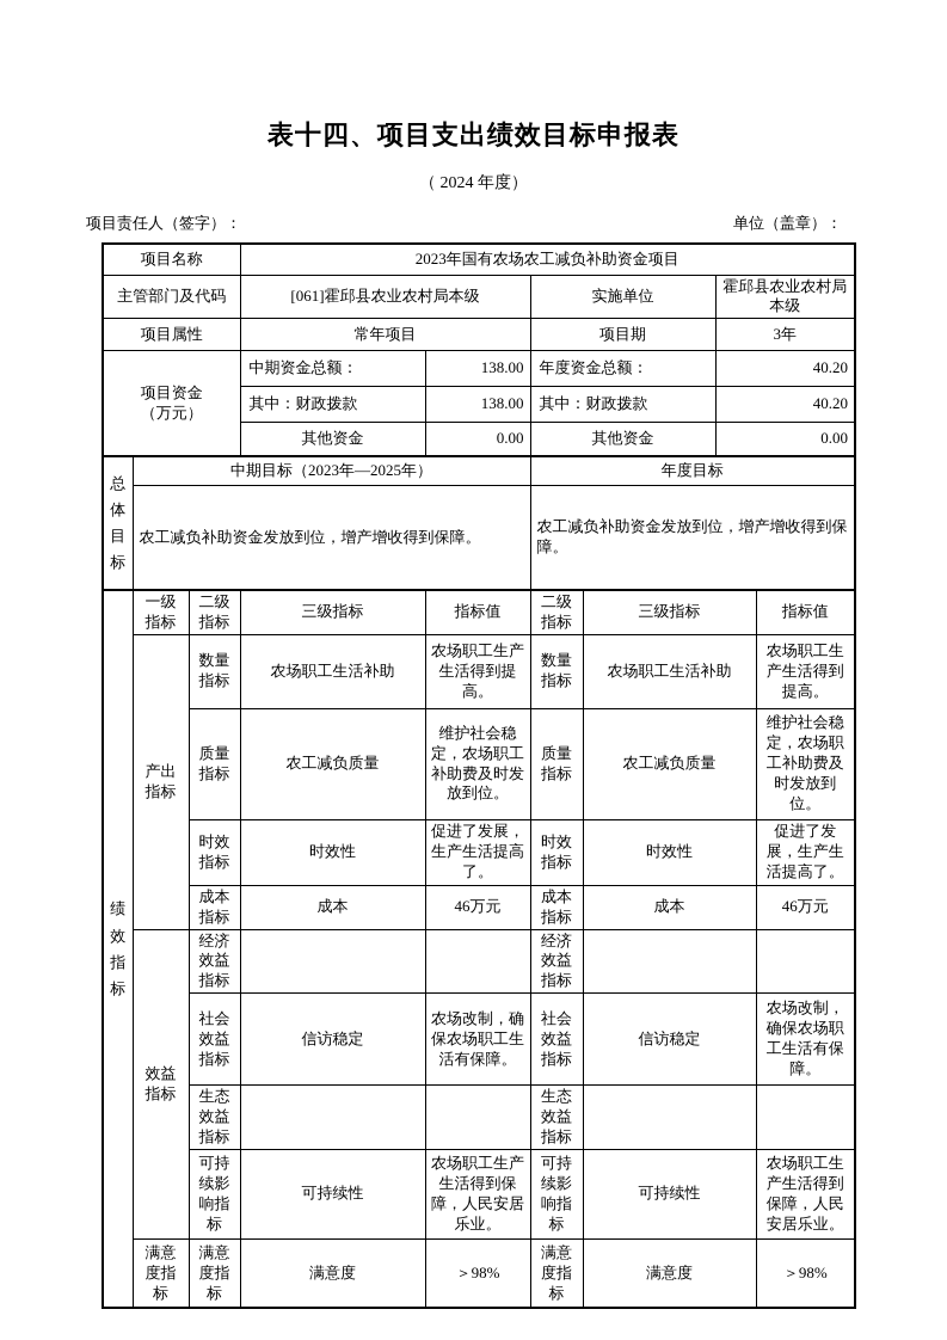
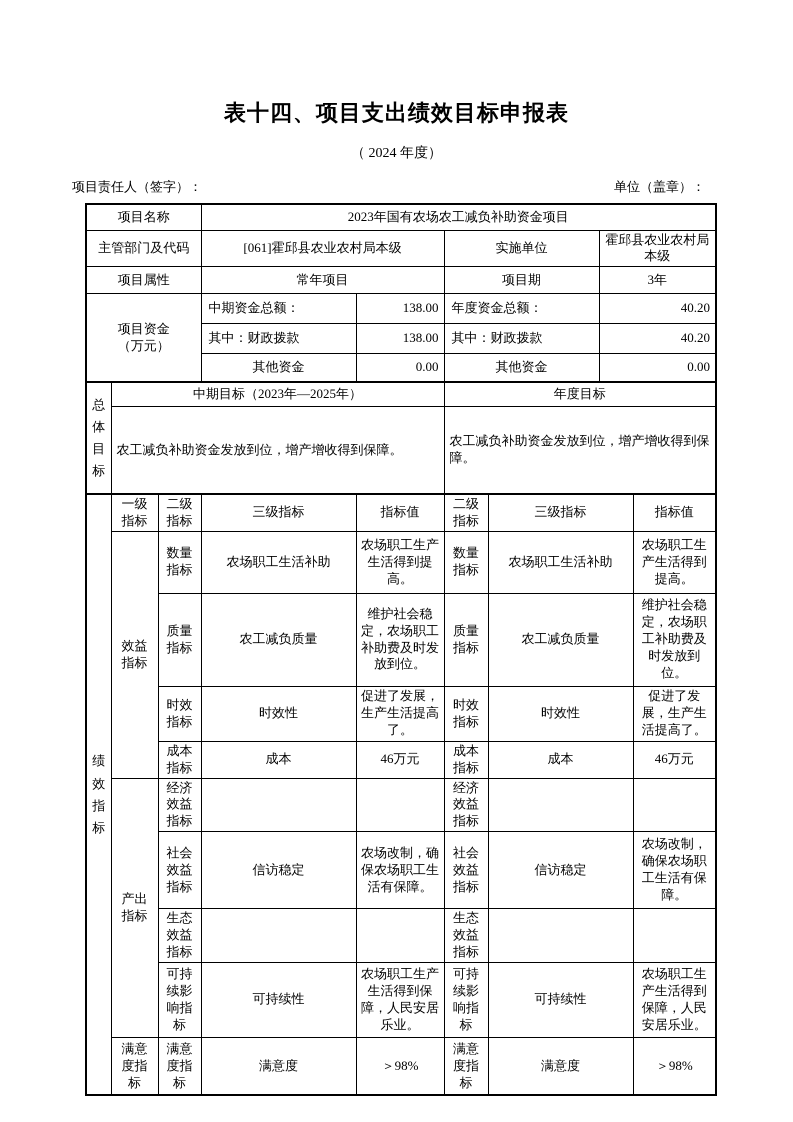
  表十四、项目支出绩效目标申报表
  （ 2024 年度）
  项目责任人（签字）：
  单位（盖章）：
  项目名称	2023年国有农场农工减负补助资金项目
  主管部门及代码	[061]霍邱县农业农村局本级	实施单位	霍邱县农业农村局本级
  项目属性	常年项目	项目期	3年
  项目资金（万元）	中期资金总额：	138.00	年度资金总额：	40.20
  其中：财政拨款	138.00	其中：财政拨款	40.20
  其他资金	0.00	其他资金	0.00
  总体目标	中期目标（2023年—2025年）	年度目标
  农工减负补助资金发放到位，增产增收得到保障。	农工减负补助资金发放到位，增产增收得到保障。
  绩效指标	一级指标	二级指标	三级指标	指标值	二级指标	三级指标	指标值
- 产出指标	数量指标	农场职工生活补助	农场职工生产生活得到提高。	数量指标	农场职工生活补助	农场职工生产生活得到提高。
+ 效益指标	数量指标	农场职工生活补助	农场职工生产生活得到提高。	数量指标	农场职工生活补助	农场职工生产生活得到提高。
  质量指标	农工减负质量	维护社会稳定，农场职工补助费及时发放到位。	质量指标	农工减负质量	维护社会稳定，农场职工补助费及时发放到位。
  时效指标	时效性	促进了发展，生产生活提高了。	时效指标	时效性	促进了发展，生产生活提高了。
  成本指标	成本	46万元	成本指标	成本	46万元
- 效益指标	经济效益指标			经济效益指标
+ 产出指标	经济效益指标			经济效益指标
  社会效益指标	信访稳定	农场改制，确保农场职工生活有保障。	社会效益指标	信访稳定	农场改制，确保农场职工生活有保障。
  生态效益指标			生态效益指标
  可持续影响指标	可持续性	农场职工生产生活得到保障，人民安居乐业。	可持续影响指标	可持续性	农场职工生产生活得到保障，人民安居乐业。
  满意度指标	满意度指标	满意度	＞98%	满意度指标	满意度	＞98%
